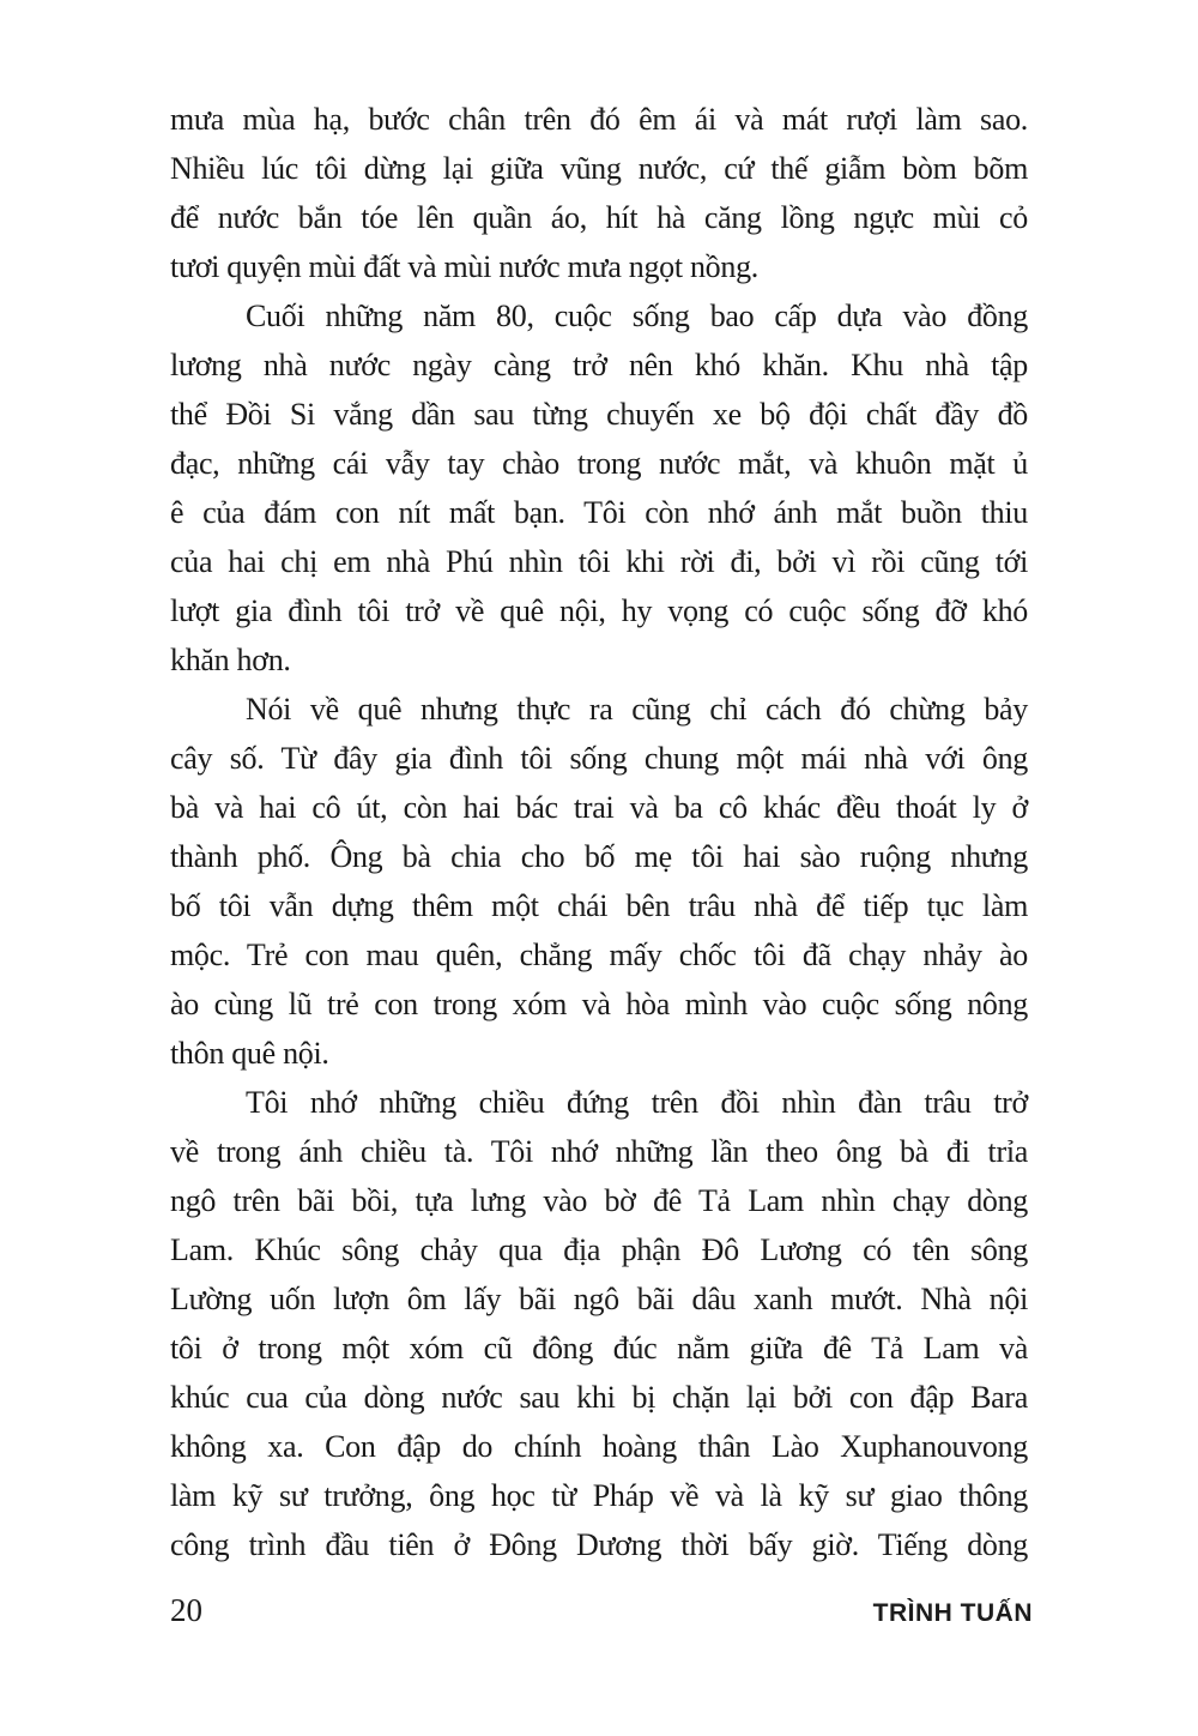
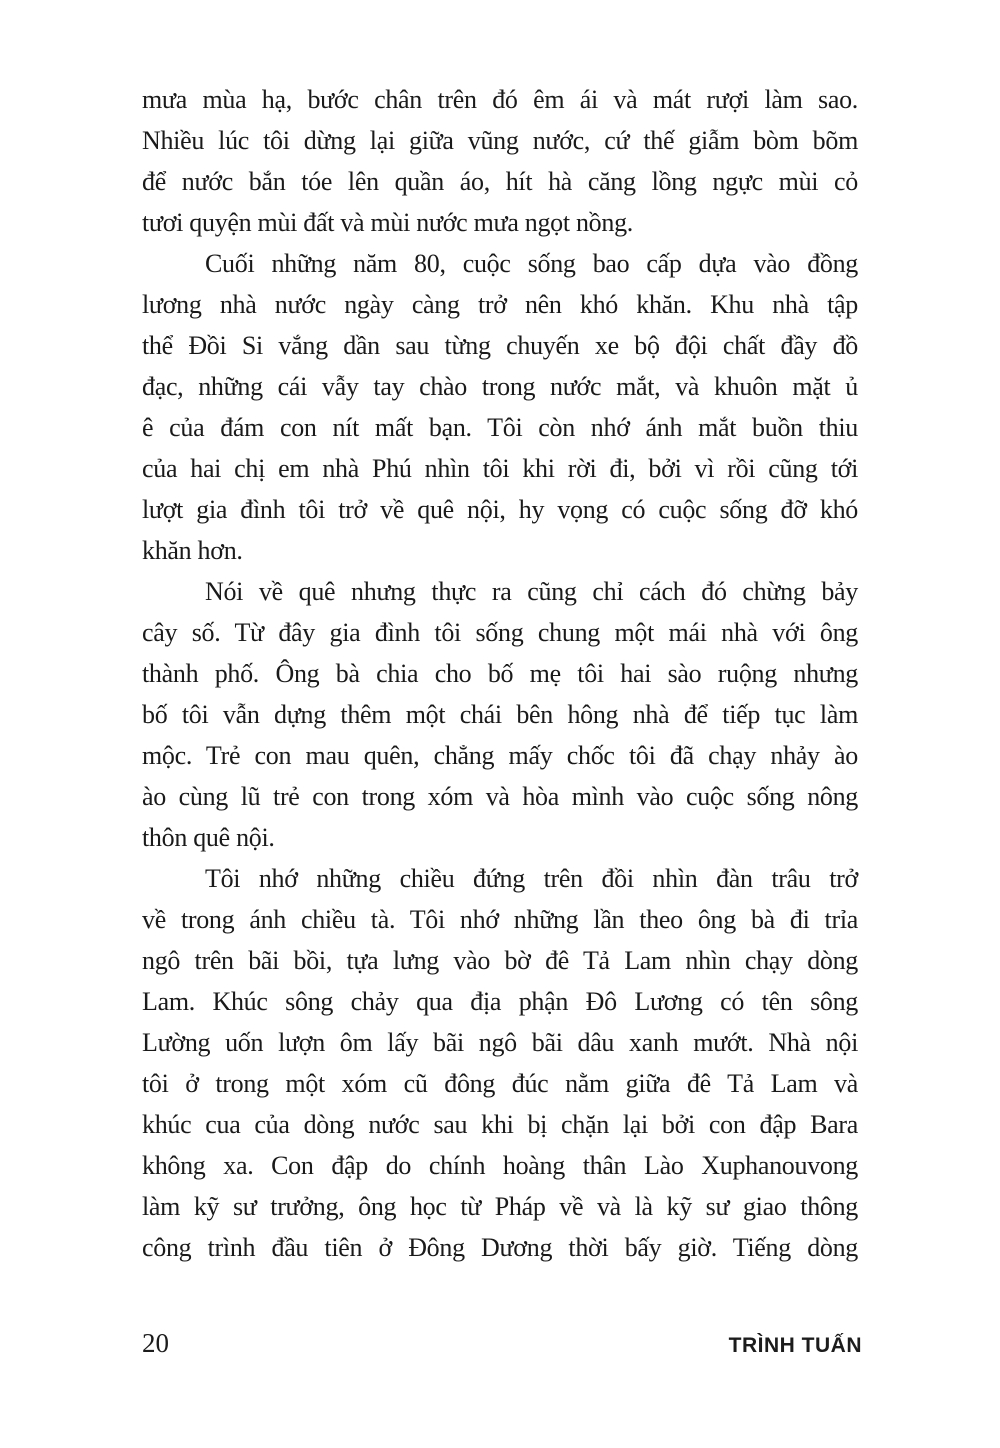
  mưa mùa hạ, bước chân trên đó êm ái và mát rượi làm sao.
  Nhiều lúc tôi dừng lại giữa vũng nước, cứ thế giẫm bòm bõm
  để nước bắn tóe lên quần áo, hít hà căng lồng ngực mùi cỏ
  tươi quyện mùi đất và mùi nước mưa ngọt nồng.
  Cuối những năm 80, cuộc sống bao cấp dựa vào đồng
  lương nhà nước ngày càng trở nên khó khăn. Khu nhà tập
  thể Đồi Si vắng dần sau từng chuyến xe bộ đội chất đầy đồ
  đạc, những cái vẫy tay chào trong nước mắt, và khuôn mặt ủ
  ê của đám con nít mất bạn. Tôi còn nhớ ánh mắt buồn thiu
  của hai chị em nhà Phú nhìn tôi khi rời đi, bởi vì rồi cũng tới
  lượt gia đình tôi trở về quê nội, hy vọng có cuộc sống đỡ khó
  khăn hơn.
  Nói về quê nhưng thực ra cũng chỉ cách đó chừng bảy
  cây số. Từ đây gia đình tôi sống chung một mái nhà với ông
- bà và hai cô út, còn hai bác trai và ba cô khác đều thoát ly ở
  thành phố. Ông bà chia cho bố mẹ tôi hai sào ruộng nhưng
- bố tôi vẫn dựng thêm một chái bên trâu nhà để tiếp tục làm
+ bố tôi vẫn dựng thêm một chái bên hông nhà để tiếp tục làm
  mộc. Trẻ con mau quên, chẳng mấy chốc tôi đã chạy nhảy ào
  ào cùng lũ trẻ con trong xóm và hòa mình vào cuộc sống nông
  thôn quê nội.
  Tôi nhớ những chiều đứng trên đồi nhìn đàn trâu trở
  về trong ánh chiều tà. Tôi nhớ những lần theo ông bà đi trỉa
  ngô trên bãi bồi, tựa lưng vào bờ đê Tả Lam nhìn chạy dòng
  Lam. Khúc sông chảy qua địa phận Đô Lương có tên sông
  Lường uốn lượn ôm lấy bãi ngô bãi dâu xanh mướt. Nhà nội
  tôi ở trong một xóm cũ đông đúc nằm giữa đê Tả Lam và
  khúc cua của dòng nước sau khi bị chặn lại bởi con đập Bara
  không xa. Con đập do chính hoàng thân Lào Xuphanouvong
  làm kỹ sư trưởng, ông học từ Pháp về và là kỹ sư giao thông
  công trình đầu tiên ở Đông Dương thời bấy giờ. Tiếng dòng
  20
  TRÌNH TUẤN
